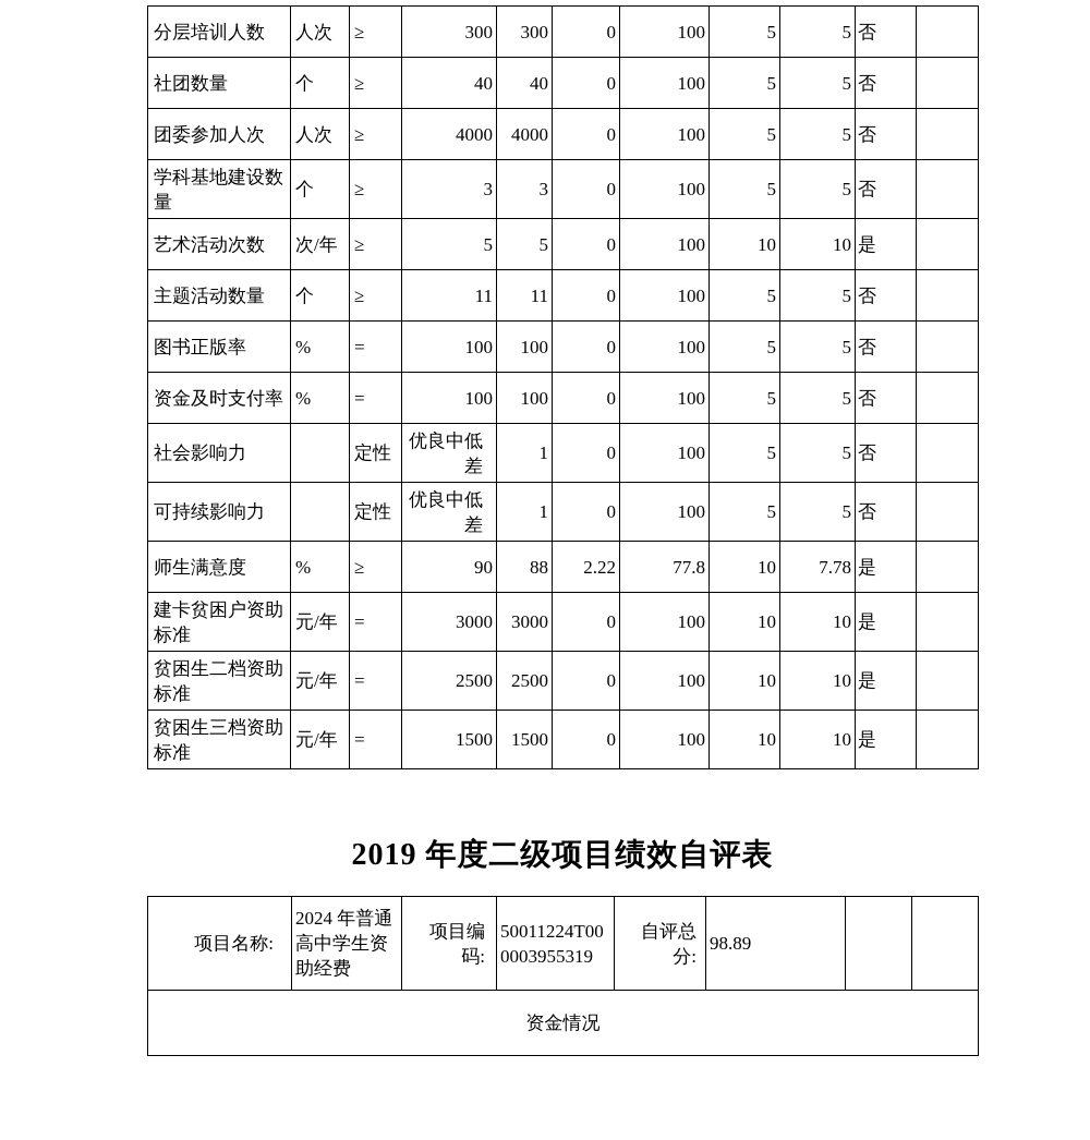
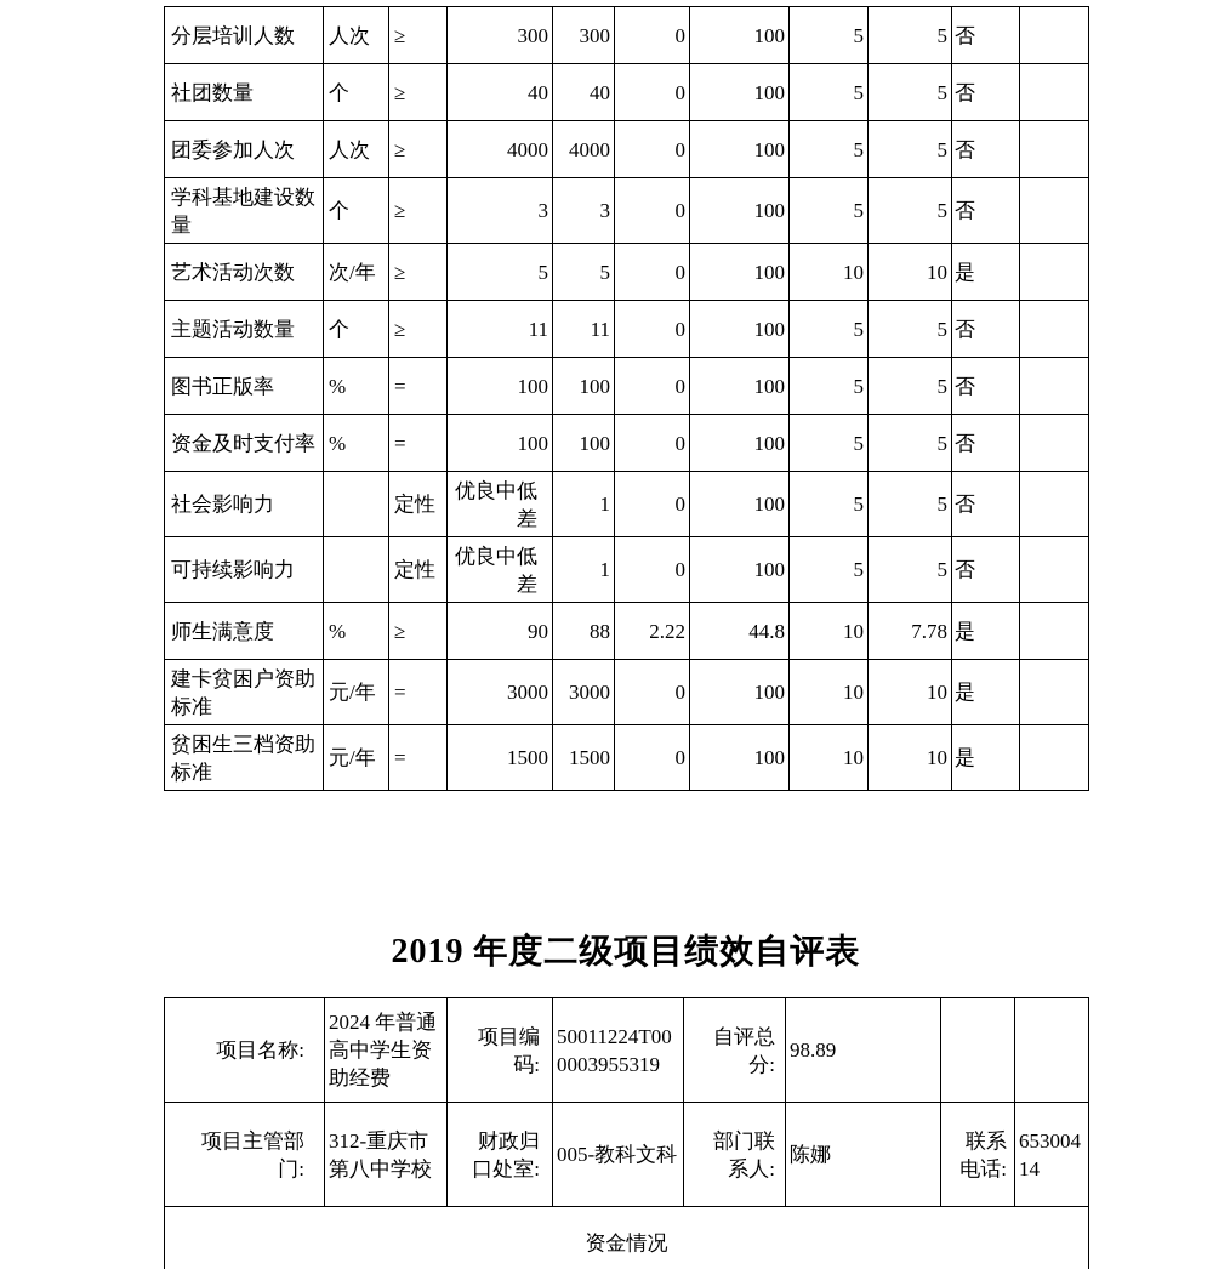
  分层培训人数	人次	≥	300	300	0	100	5	5	否
  社团数量	个	≥	40	40	0	100	5	5	否
  团委参加人次	人次	≥	4000	4000	0	100	5	5	否
  学科基地建设数量	个	≥	3	3	0	100	5	5	否
  艺术活动次数	次/年	≥	5	5	0	100	10	10	是
  主题活动数量	个	≥	11	11	0	100	5	5	否
  图书正版率	%	=	100	100	0	100	5	5	否
  资金及时支付率	%	=	100	100	0	100	5	5	否
  社会影响力		定性	优良中低差	1	0	100	5	5	否
  可持续影响力		定性	优良中低差	1	0	100	5	5	否
- 师生满意度	%	≥	90	88	2.22	77.8	10	7.78	是
+ 师生满意度	%	≥	90	88	2.22	44.8	10	7.78	是
  建卡贫困户资助标准	元/年	=	3000	3000	0	100	10	10	是
- 贫困生二档资助标准	元/年	=	2500	2500	0	100	10	10	是
  贫困生三档资助标准	元/年	=	1500	1500	0	100	10	10	是
  2019 年度二级项目绩效自评表
  项目名称:	2024 年普通高中学生资助经费	项目编码:	50011224T000003955319	自评总分:	98.89
+ 项目主管部门:	312-重庆市第八中学校	财政归口处室:	005-教科文科	部门联系人:	陈娜	联系电话:	65300414
  资金情况
